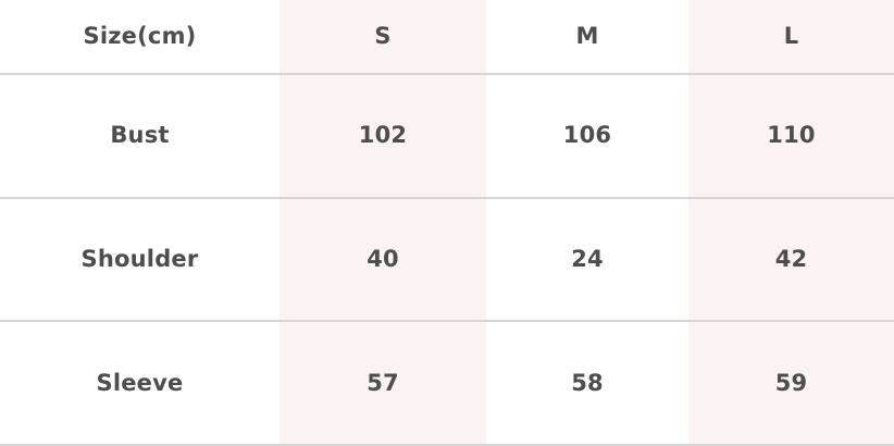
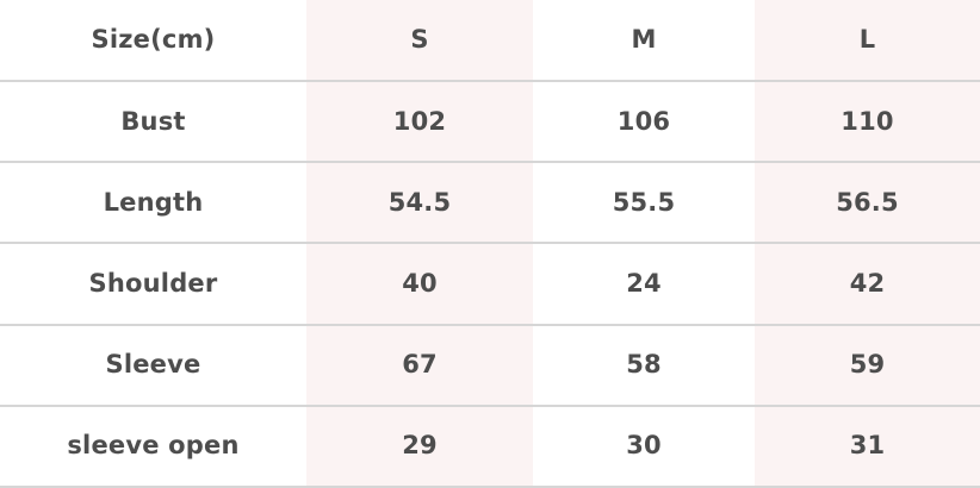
  Size(cm)	S	M	L
  Bust	102	106	110
+ Length	54.5	55.5	56.5
  Shoulder	40	24	42
- Sleeve	57	58	59
+ Sleeve	67	58	59
+ sleeve open	29	30	31
